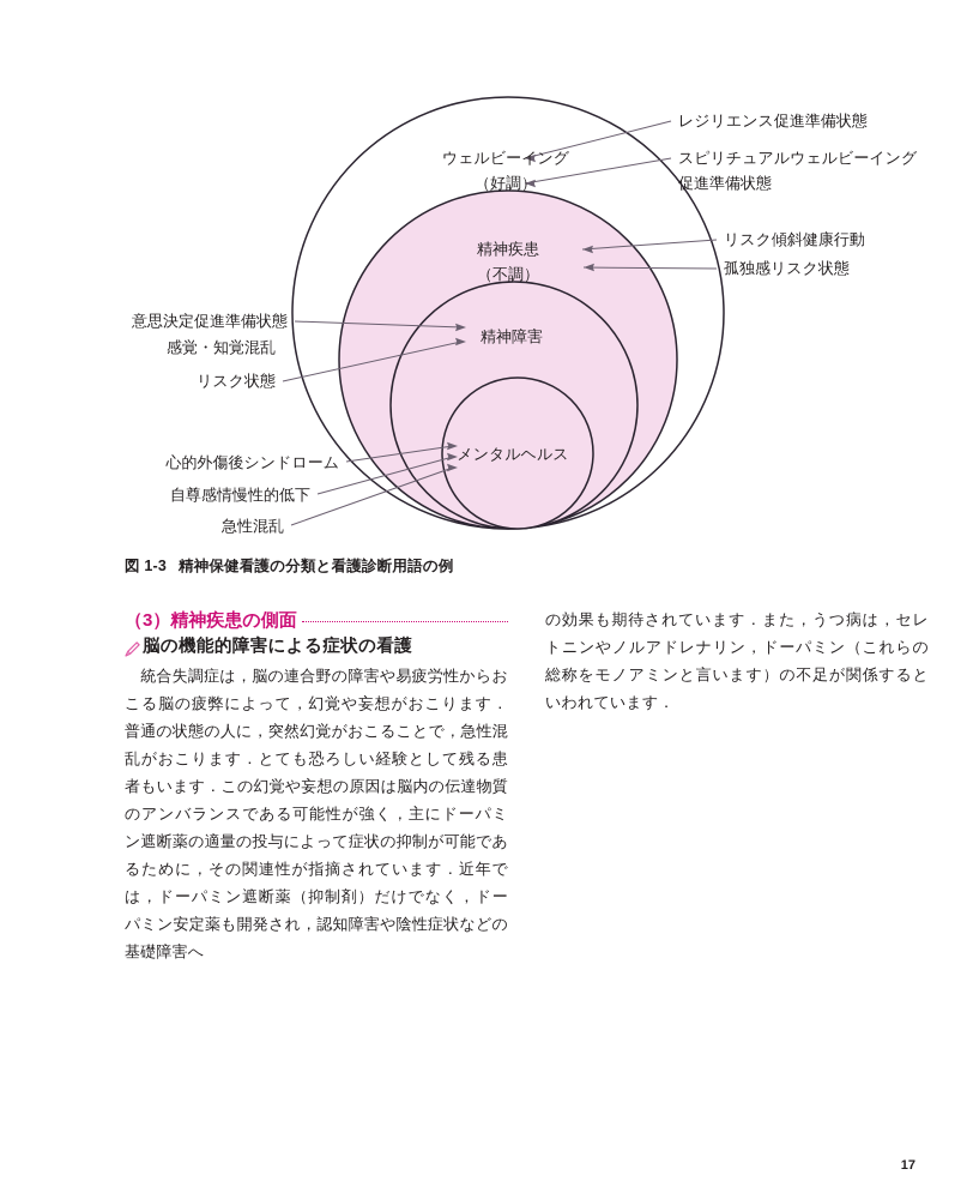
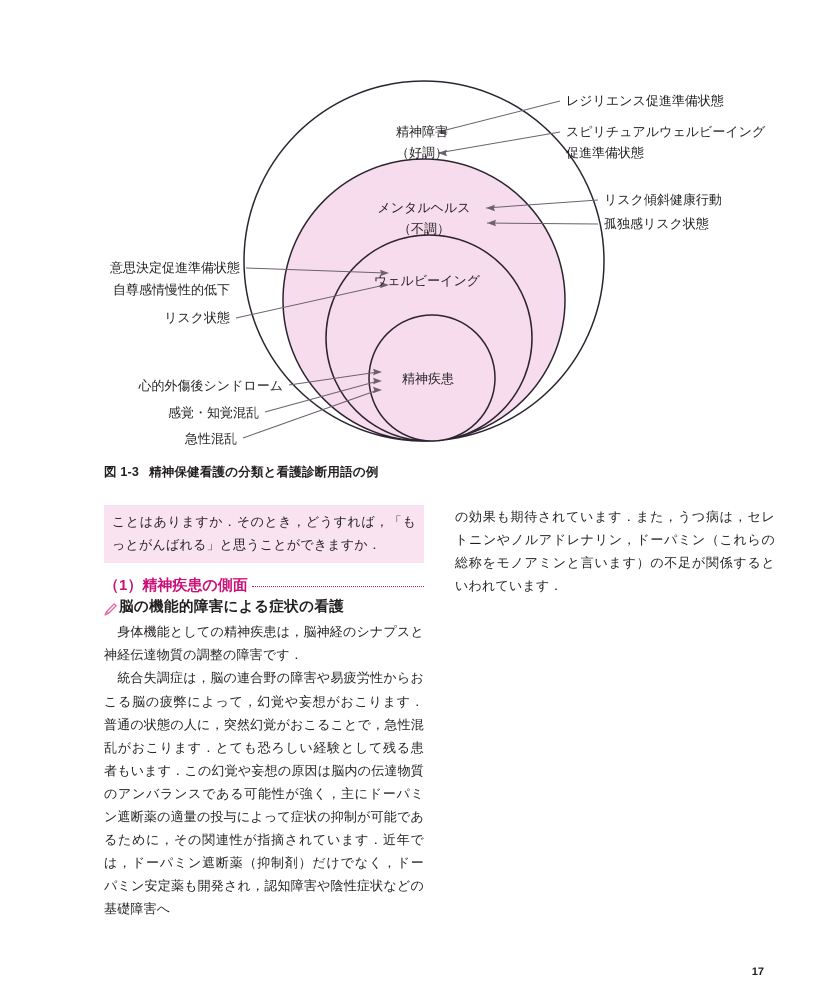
- ウェルビーイング
+ 精神障害
  （好調）
- 精神疾患
+ メンタルヘルス
  （不調）
- 精神障害
+ ウェルビーイング
- メンタルヘルス
+ 精神疾患
  レジリエンス促進準備状態
  スピリチュアルウェルビーイング
  促進準備状態
  リスク傾斜健康行動
  孤独感リスク状態
  意思決定促進準備状態
- 感覚・知覚混乱
+ 自尊感情慢性的低下
  リスク状態
  心的外傷後シンドローム
- 自尊感情慢性的低下
+ 感覚・知覚混乱
  急性混乱
  図 1-3 精神保健看護の分類と看護診断用語の例
+ ことはありますか．そのとき，どうすれば，「もっとがんばれる」と思うことができますか．
- （3）
+ （1）
  精神疾患の側面
  脳の機能的障害による症状の看護
+ 身体機能としての精神疾患は，脳神経のシナプスと神経伝達物質の調整の障害です．
  統合失調症は，脳の連合野の障害や易疲労性からおこる脳の疲弊によって，幻覚や妄想がおこります．普通の状態の人に，突然幻覚がおこることで，急性混乱がおこります．とても恐ろしい経験として残る患者もいます．この幻覚や妄想の原因は脳内の伝達物質のアンバランスである可能性が強く，主にドーパミン遮断薬の適量の投与によって症状の抑制が可能であるために，その関連性が指摘されています．近年では，ドーパミン遮断薬（抑制剤）だけでなく，ドーパミン安定薬も開発され，認知障害や陰性症状などの基礎障害へ
  の効果も期待されています．また，うつ病は，セレトニンやノルアドレナリン，ドーパミン（これらの総称をモノアミンと言います）の不足が関係するといわれています．
  17
